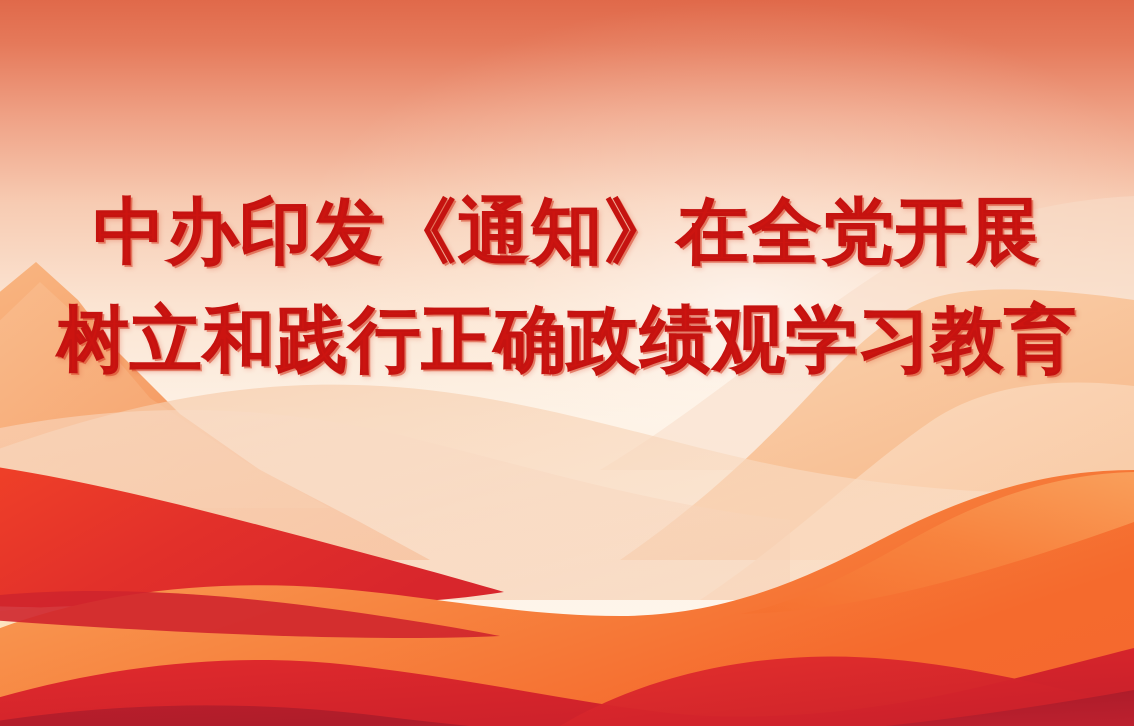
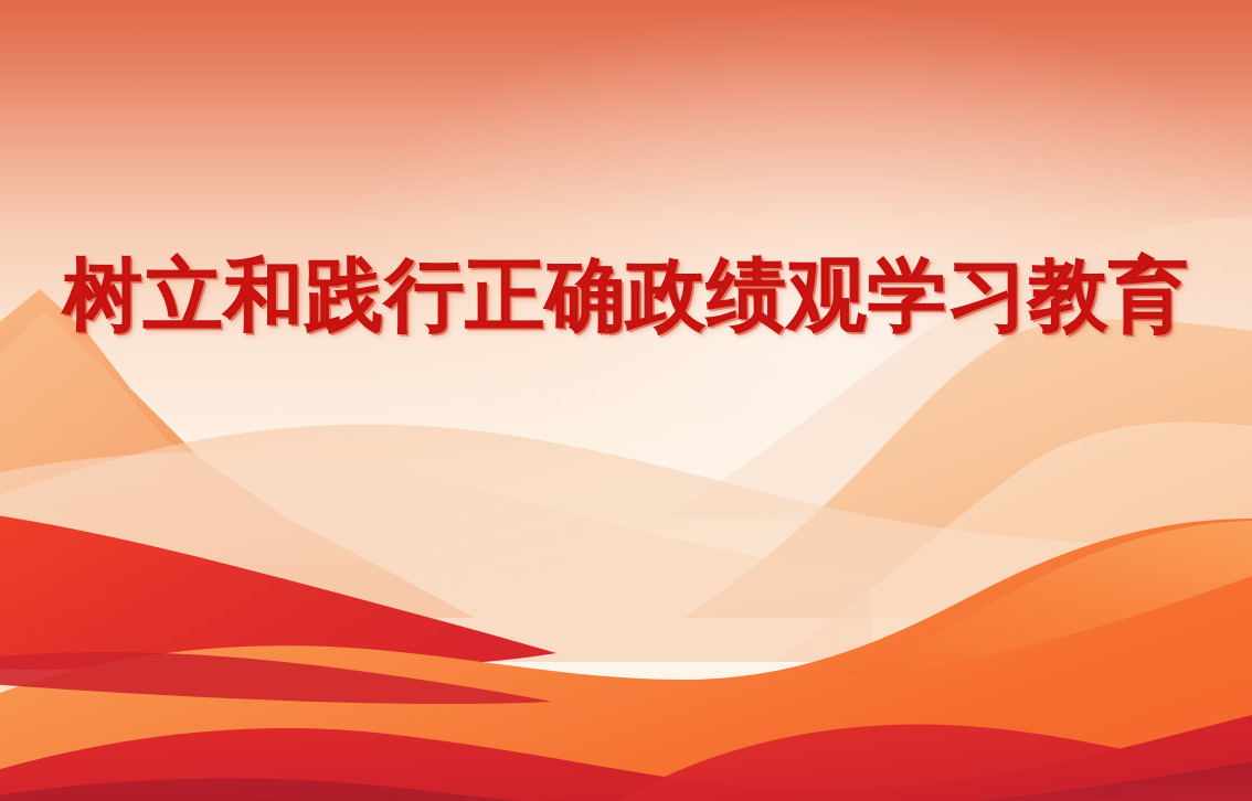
- 中办印发《通知》在全党开展
  树立和践行正确政绩观学习教育
